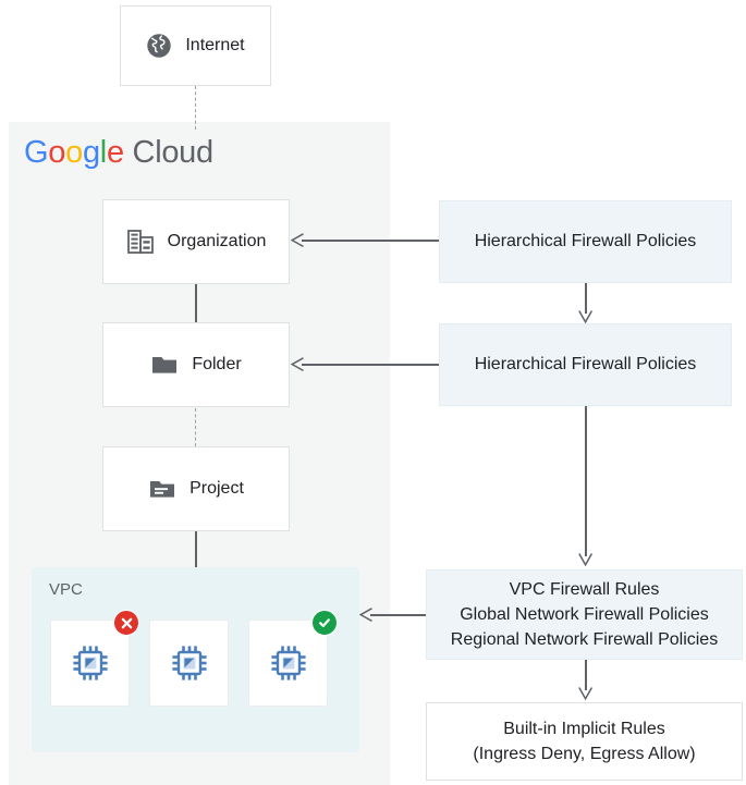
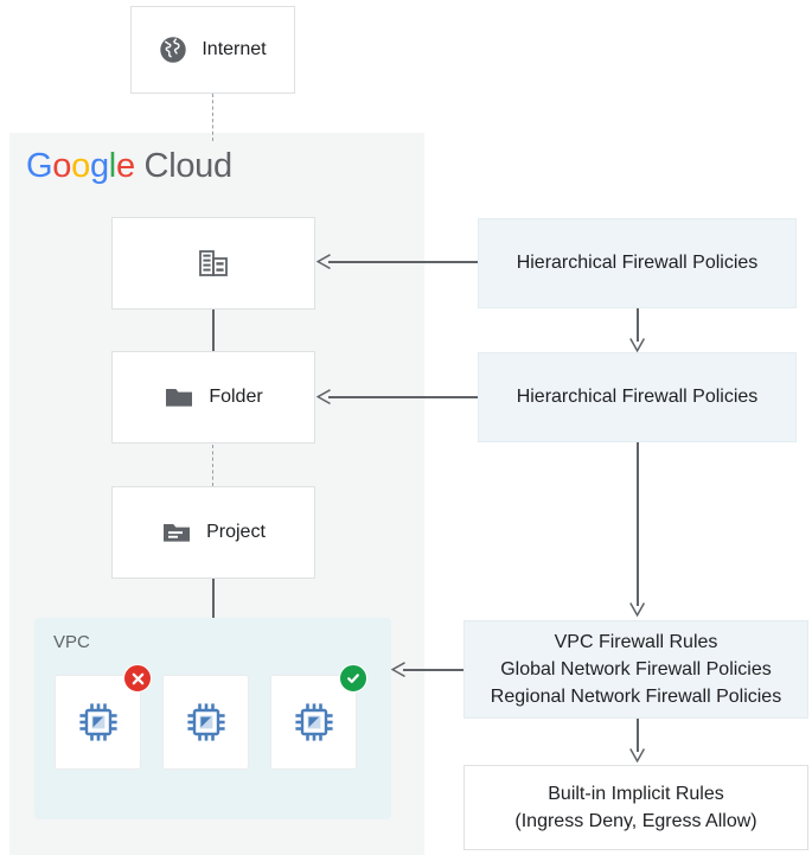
  Google Cloud
  Internet
- Organization
  Folder
  Project
  Hierarchical Firewall Policies
  Hierarchical Firewall Policies
  VPC Firewall Rules
  Global Network Firewall Policies
  Regional Network Firewall Policies
  Built-in Implicit Rules
  (Ingress Deny, Egress Allow)
  VPC
